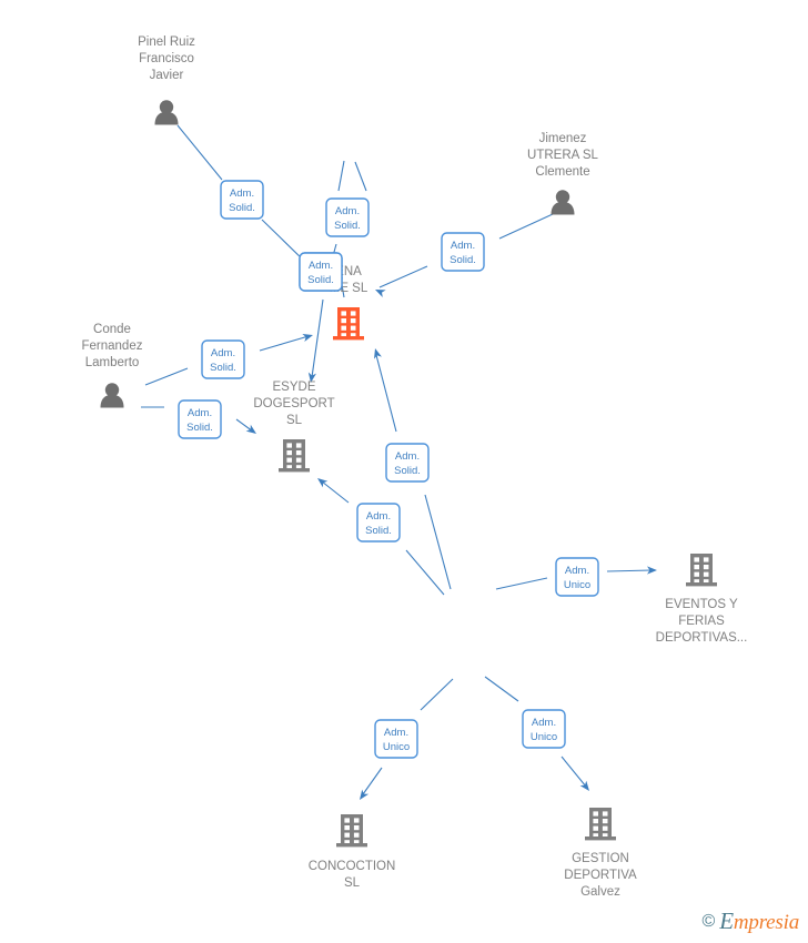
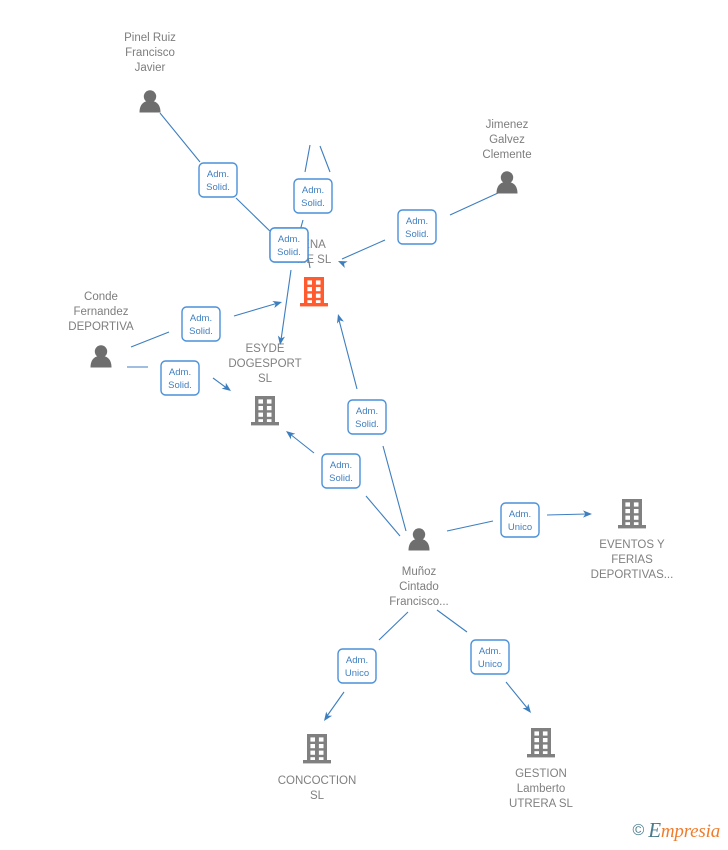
  E SL
  Pinel Ruiz
  Francisco
  Javier
  Jimenez
- UTRERA SL
+ Galvez
  Clemente
  Conde
  Fernandez
- Lamberto
+ DEPORTIVA
+ Muñoz
+ Cintado
+ Francisco...
  ESYDE
  DOGESPORT
  SL
  EVENTOS Y
  FERIAS
  DEPORTIVAS...
  CONCOCTION
  SL
  GESTION
- DEPORTIVA
+ Lamberto
- Galvez
+ UTRERA SL
  Adm.
  Solid.
  Adm.
  Solid.
  Adm.
  Solid.
  Adm.
  Solid.
  Adm.
  Solid.
  Adm.
  Solid.
  Adm.
  Solid.
  Adm.
  Solid.
  Adm.
  Unico
  Adm.
  Unico
  Adm.
  Unico
  ©
  Empresia
